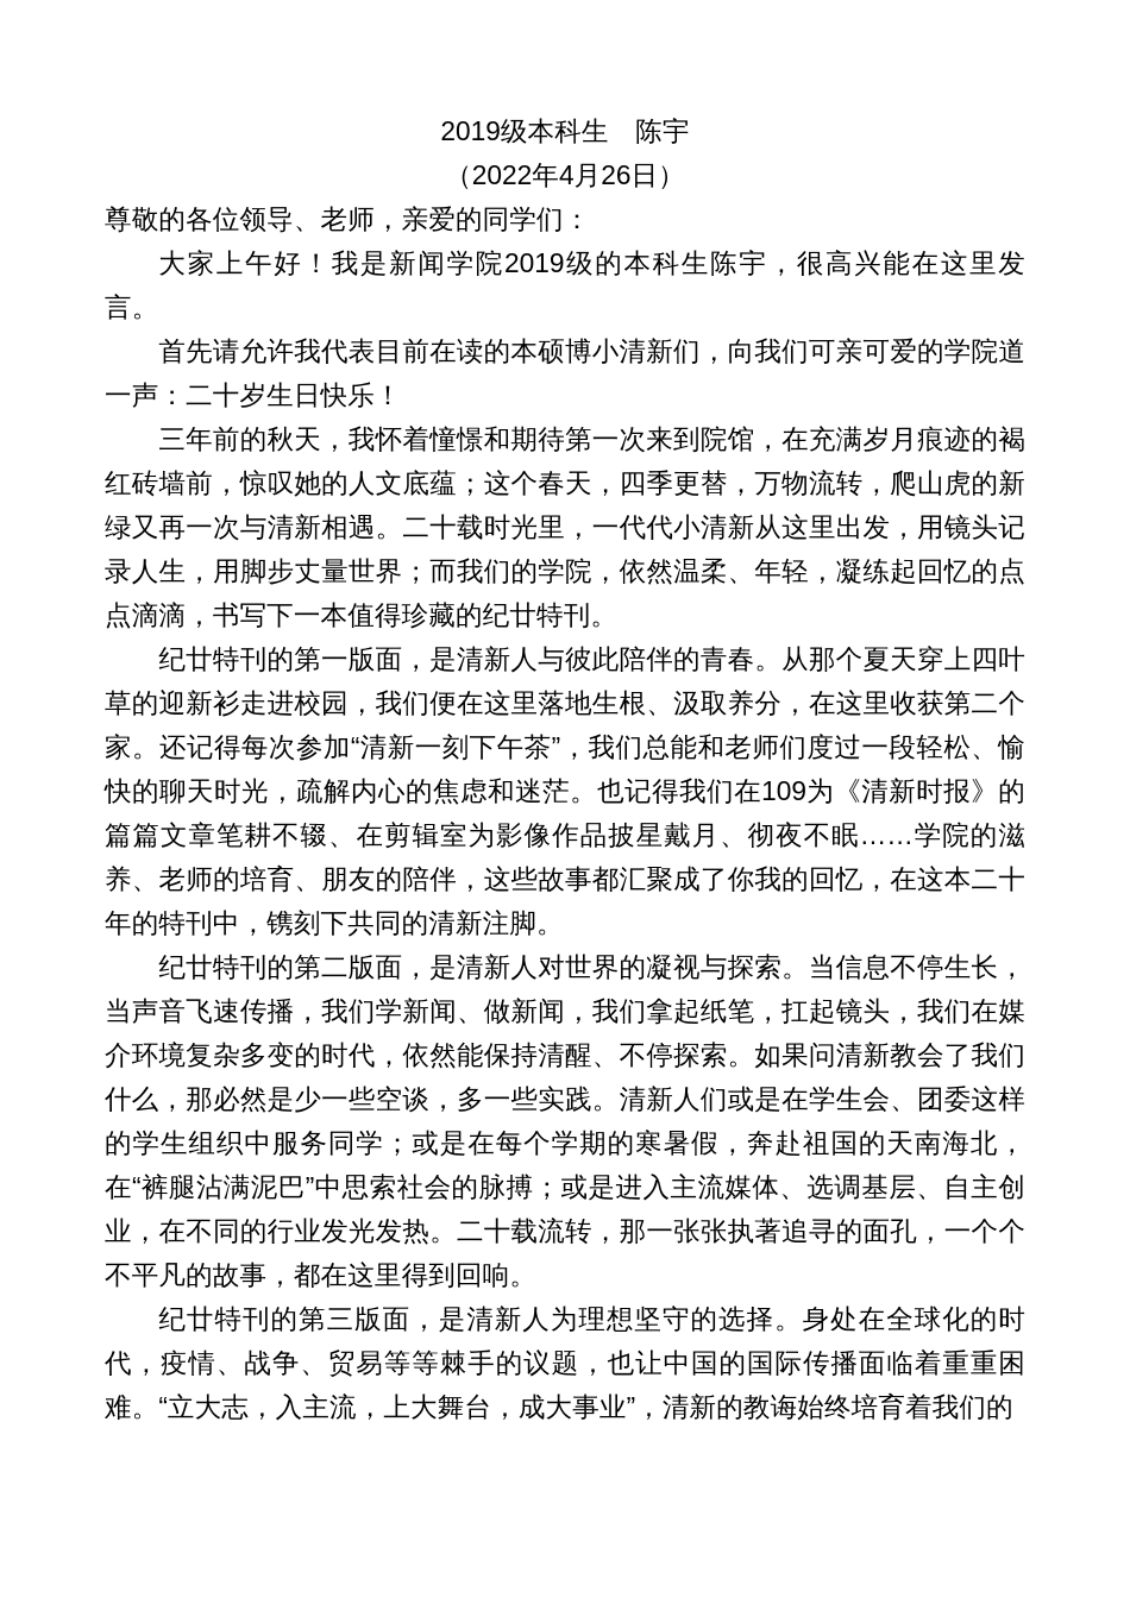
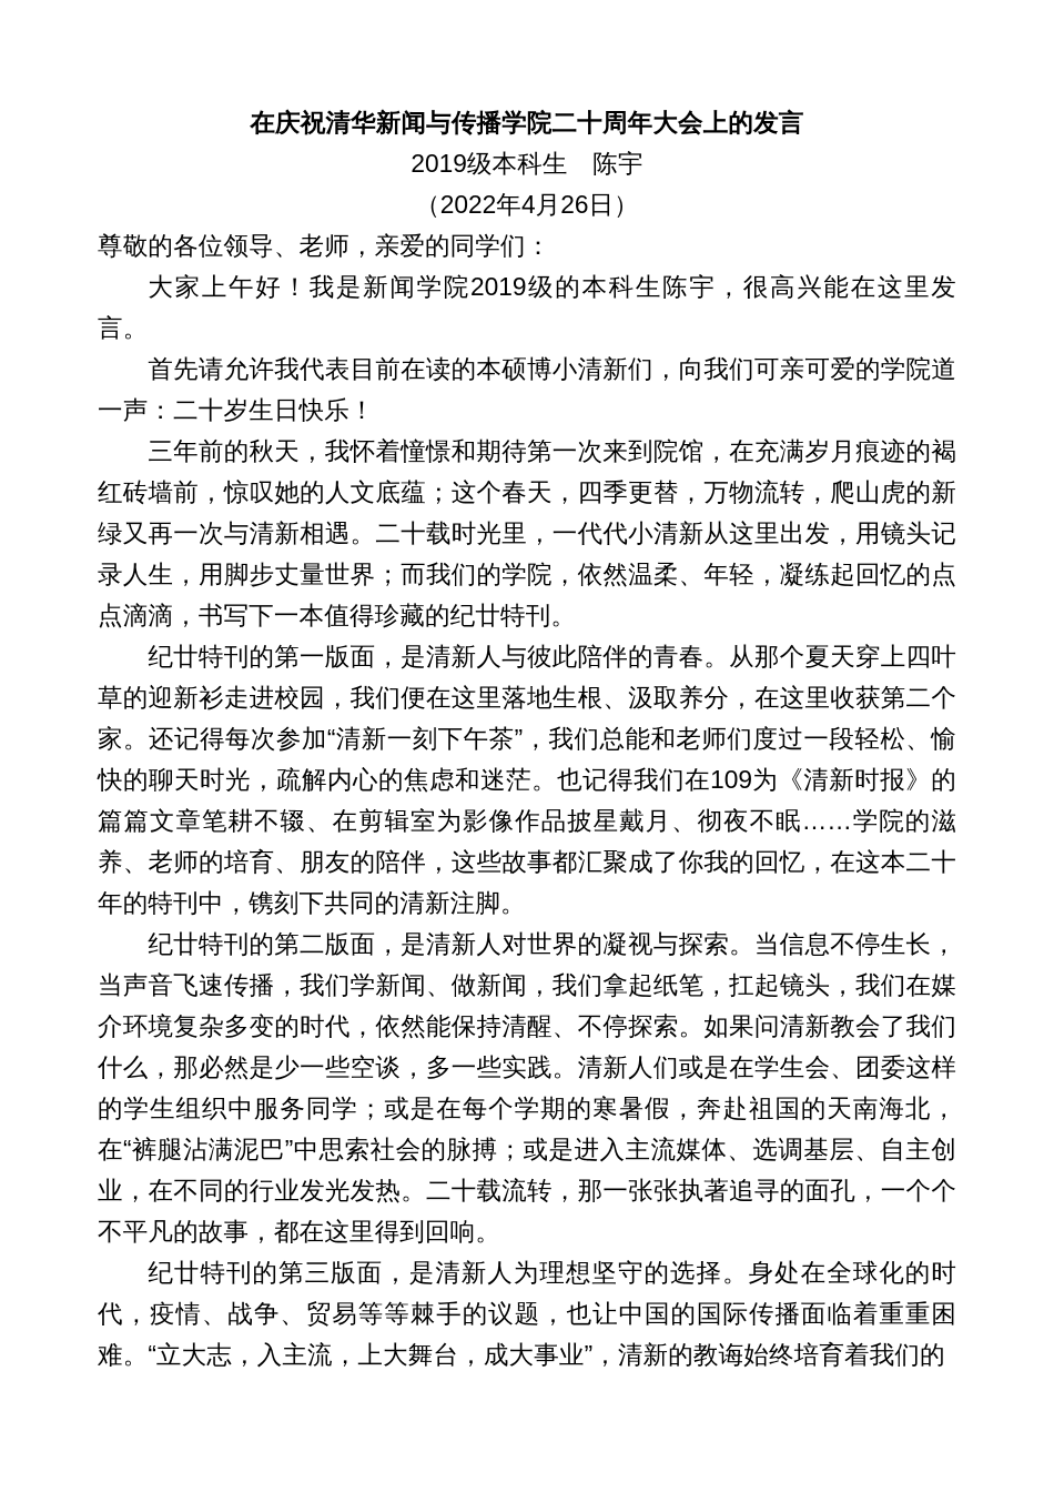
+ 在庆祝清华新闻与传播学院二十周年大会上的发言
  2019级本科生 陈宇
  （2022年4月26日）
  尊敬的各位领导、老师，亲爱的同学们：
  大家上午好！我是新闻学院2019级的本科生陈宇，很高兴能在这里发言。
  首先请允许我代表目前在读的本硕博小清新们，向我们可亲可爱的学院道一声：二十岁生日快乐！
  三年前的秋天，我怀着憧憬和期待第一次来到院馆，在充满岁月痕迹的褐红砖墙前，惊叹她的人文底蕴；这个春天，四季更替，万物流转，爬山虎的新绿又再一次与清新相遇。二十载时光里，一代代小清新从这里出发，用镜头记录人生，用脚步丈量世界；而我们的学院，依然温柔、年轻，凝练起回忆的点点滴滴，书写下一本值得珍藏的纪廿特刊。
  纪廿特刊的第一版面，是清新人与彼此陪伴的青春。从那个夏天穿上四叶草的迎新衫走进校园，我们便在这里落地生根、汲取养分，在这里收获第二个家。还记得每次参加“清新一刻下午茶”，我们总能和老师们度过一段轻松、愉快的聊天时光，疏解内心的焦虑和迷茫。也记得我们在109为《清新时报》的篇篇文章笔耕不辍、在剪辑室为影像作品披星戴月、彻夜不眠……学院的滋养、老师的培育、朋友的陪伴，这些故事都汇聚成了你我的回忆，在这本二十年的特刊中，镌刻下共同的清新注脚。
  纪廿特刊的第二版面，是清新人对世界的凝视与探索。当信息不停生长，当声音飞速传播，我们学新闻、做新闻，我们拿起纸笔，扛起镜头，我们在媒介环境复杂多变的时代，依然能保持清醒、不停探索。如果问清新教会了我们什么，那必然是少一些空谈，多一些实践。清新人们或是在学生会、团委这样的学生组织中服务同学；或是在每个学期的寒暑假，奔赴祖国的天南海北，在“裤腿沾满泥巴”中思索社会的脉搏；或是进入主流媒体、选调基层、自主创业，在不同的行业发光发热。二十载流转，那一张张执著追寻的面孔，一个个不平凡的故事，都在这里得到回响。
  纪廿特刊的第三版面，是清新人为理想坚守的选择。身处在全球化的时代，疫情、战争、贸易等等棘手的议题，也让中国的国际传播面临着重重困难。“立大志，入主流，上大舞台，成大事业”，清新的教诲始终培育着我们的
